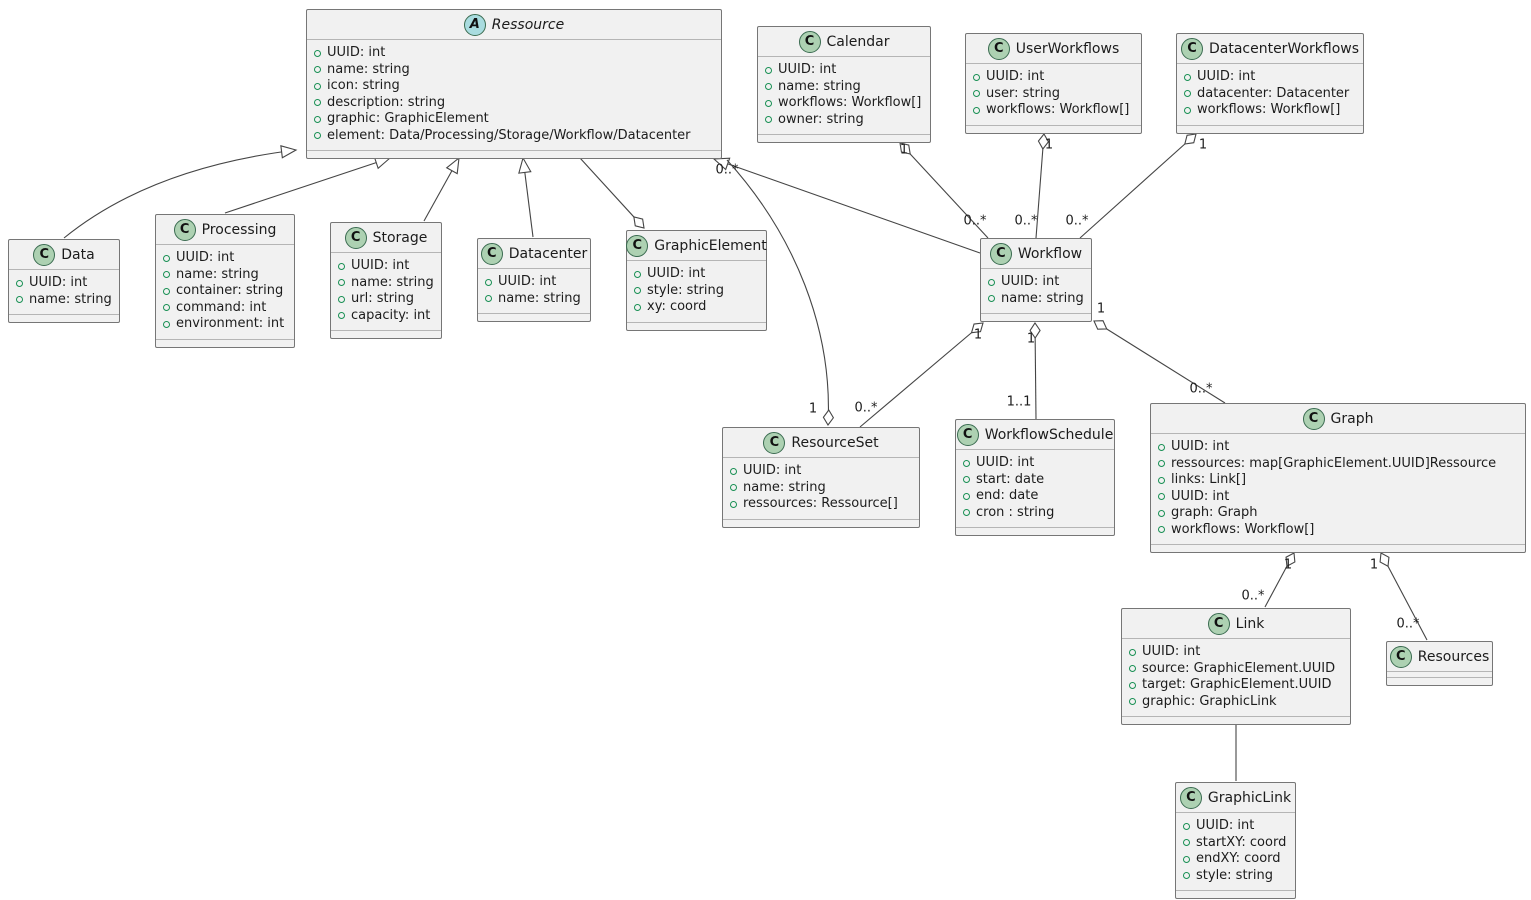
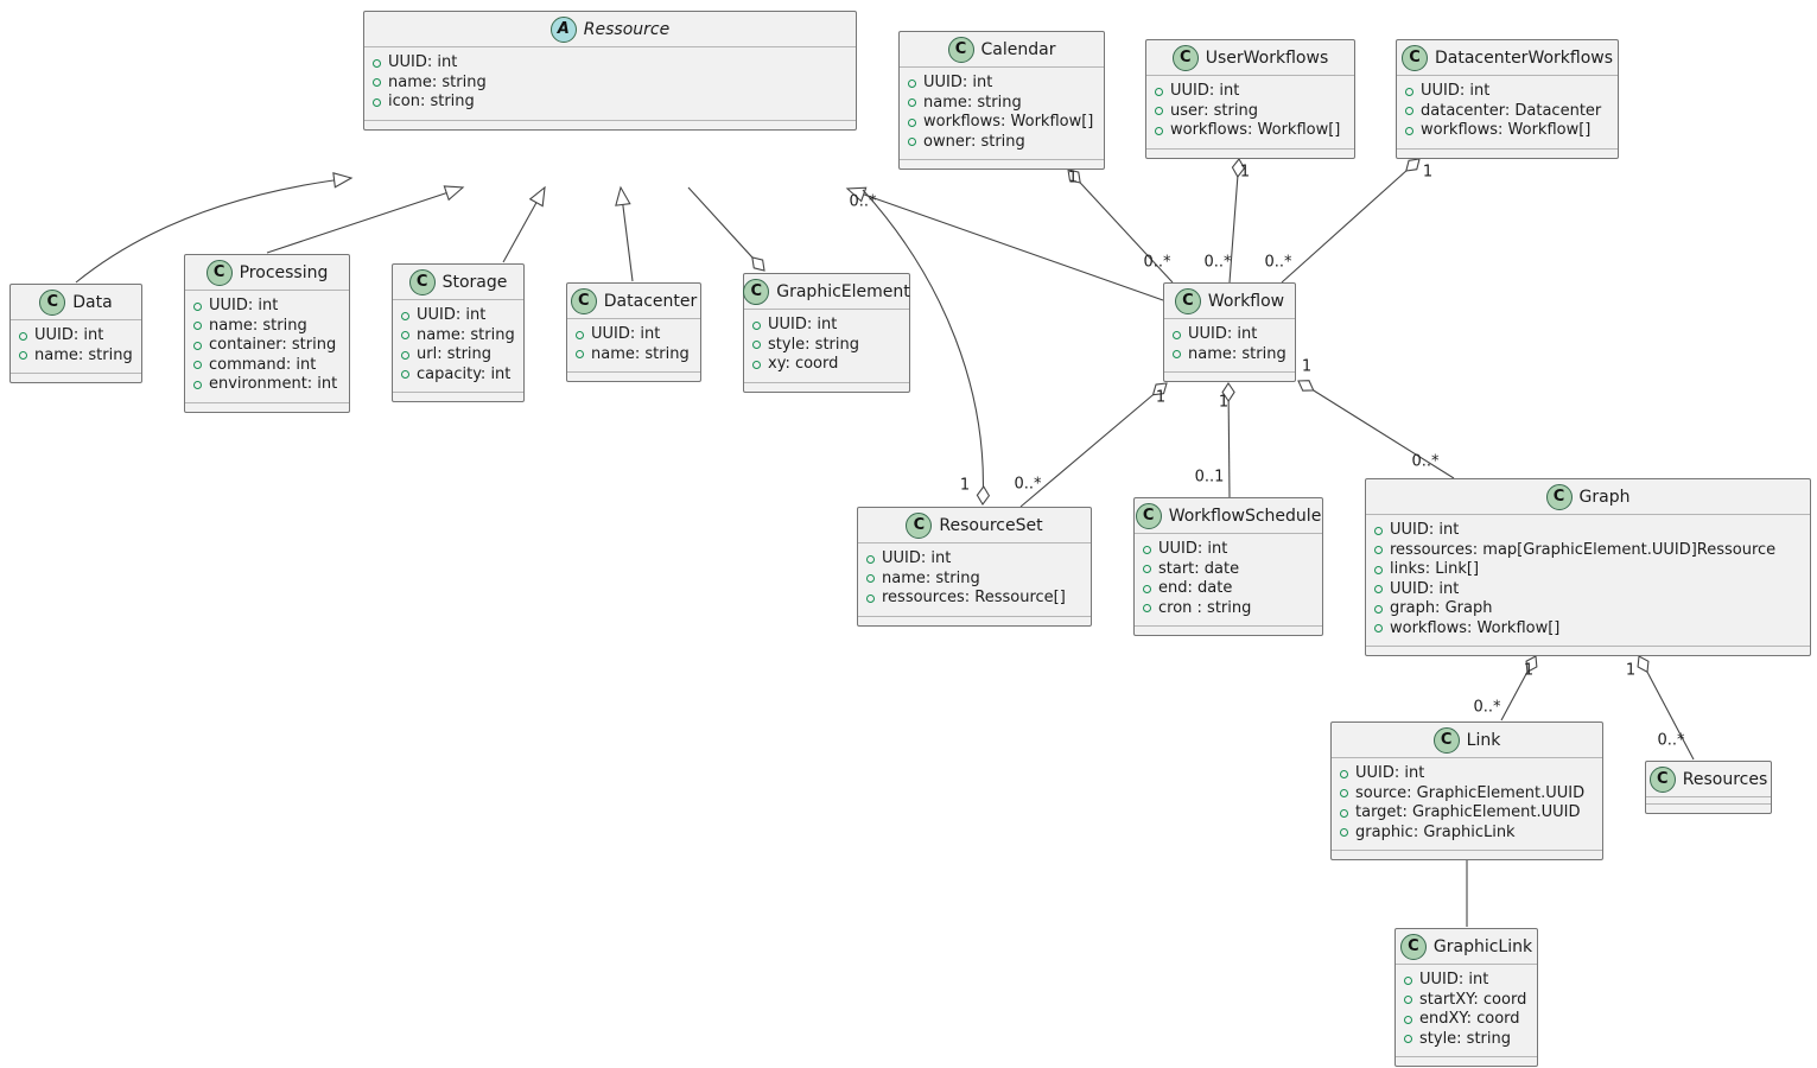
  A
  Ressource
  UUID: int
  name: string
  icon: string
- description: string
- graphic: GraphicElement
- element: Data/Processing/Storage/Workflow/Datacenter
  C
  Calendar
  UUID: int
  name: string
  workflows: Workflow[]
  owner: string
  C
  UserWorkflows
  UUID: int
  user: string
  workflows: Workflow[]
  C
  DatacenterWorkflows
  UUID: int
  datacenter: Datacenter
  workflows: Workflow[]
  C
  Data
  UUID: int
  name: string
  C
  Processing
  UUID: int
  name: string
  container: string
  command: int
  environment: int
  C
  Storage
  UUID: int
  name: string
  url: string
  capacity: int
  C
  Datacenter
  UUID: int
  name: string
  C
  GraphicElement
  UUID: int
  style: string
  xy: coord
  C
  Workflow
  UUID: int
  name: string
  C
  ResourceSet
  UUID: int
  name: string
  ressources: Ressource[]
  C
  WorkflowSchedule
  UUID: int
  start: date
  end: date
  cron : string
  C
  Graph
  UUID: int
  ressources: map[GraphicElement.UUID]Ressource
  links: Link[]
  UUID: int
  graph: Graph
  workflows: Workflow[]
  C
  Link
  UUID: int
  source: GraphicElement.UUID
  target: GraphicElement.UUID
  graphic: GraphicLink
  C
  Resources
  C
  GraphicLink
  UUID: int
  startXY: coord
  endXY: coord
  style: string
  1
  0..*
  1
  0..*
  1
  0..*
  1
  0..*
  1
  0..*
  1
- 1..1
+ 0..1
  1
  0..*
  1
  0..*
  1
  0..*
